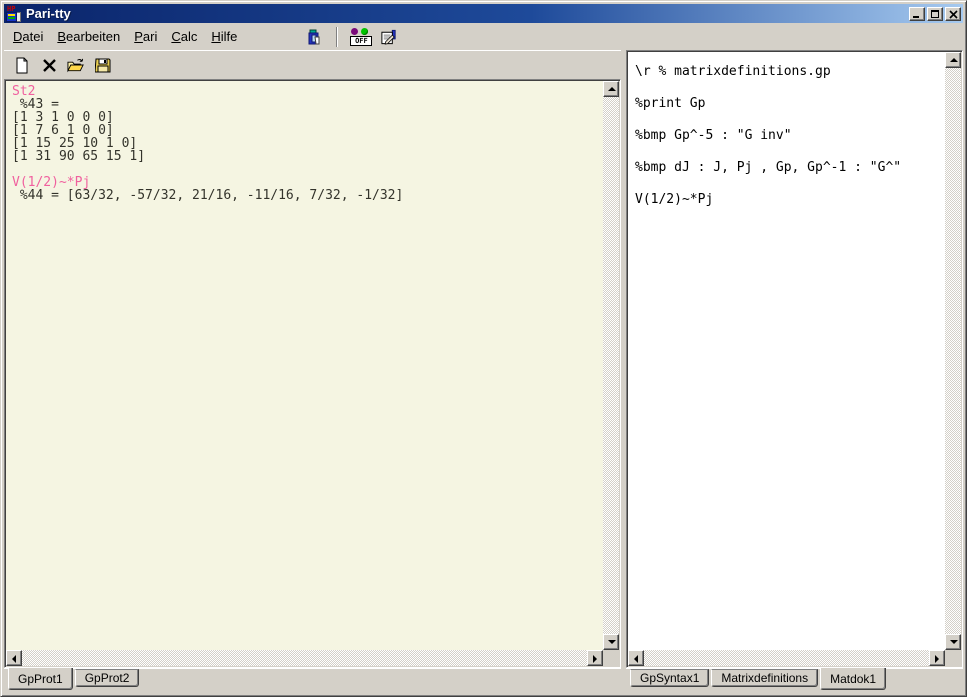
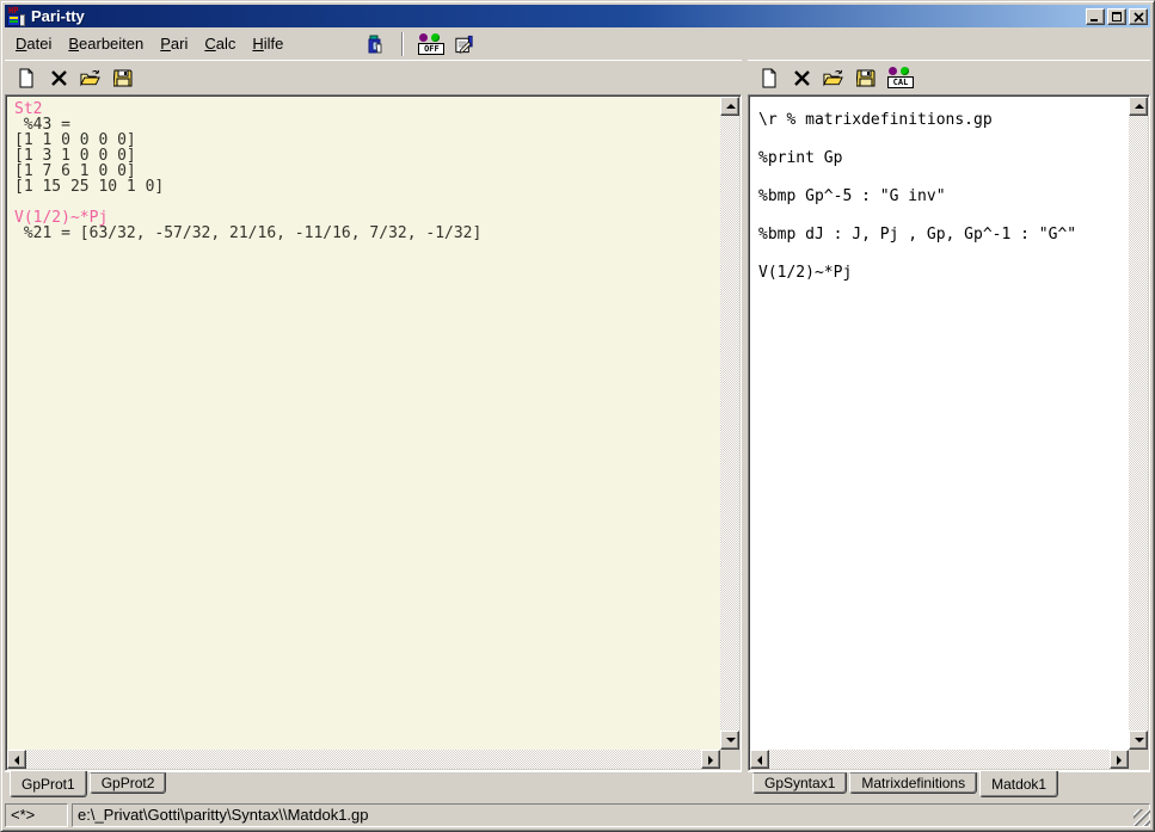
  HP
  Pari-tty
  Datei
  Bearbeiten
  Pari
  Calc
  Hilfe
  OFF
  St2
  %43 =
+ [1 1 0 0 0 0]
  [1 3 1 0 0 0]
  [1 7 6 1 0 0]
  [1 15 25 10 1 0]
- [1 31 90 65 15 1]
  V(1/2)~*Pj
- %44 = [63/32, -57/32, 21/16, -11/16, 7/32, -1/32]
+ %21 = [63/32, -57/32, 21/16, -11/16, 7/32, -1/32]
  GpProt1
  GpProt2
+ CAL
  \r % matrixdefinitions.gp
  %print Gp
  %bmp Gp^-5 : "G inv"
  %bmp dJ : J, Pj , Gp, Gp^-1 : "G^"
  V(1/2)~*Pj
  GpSyntax1
  Matrixdefinitions
  Matdok1
+ <*>
+ e:\_Privat\Gotti\paritty\Syntax\\Matdok1.gp
